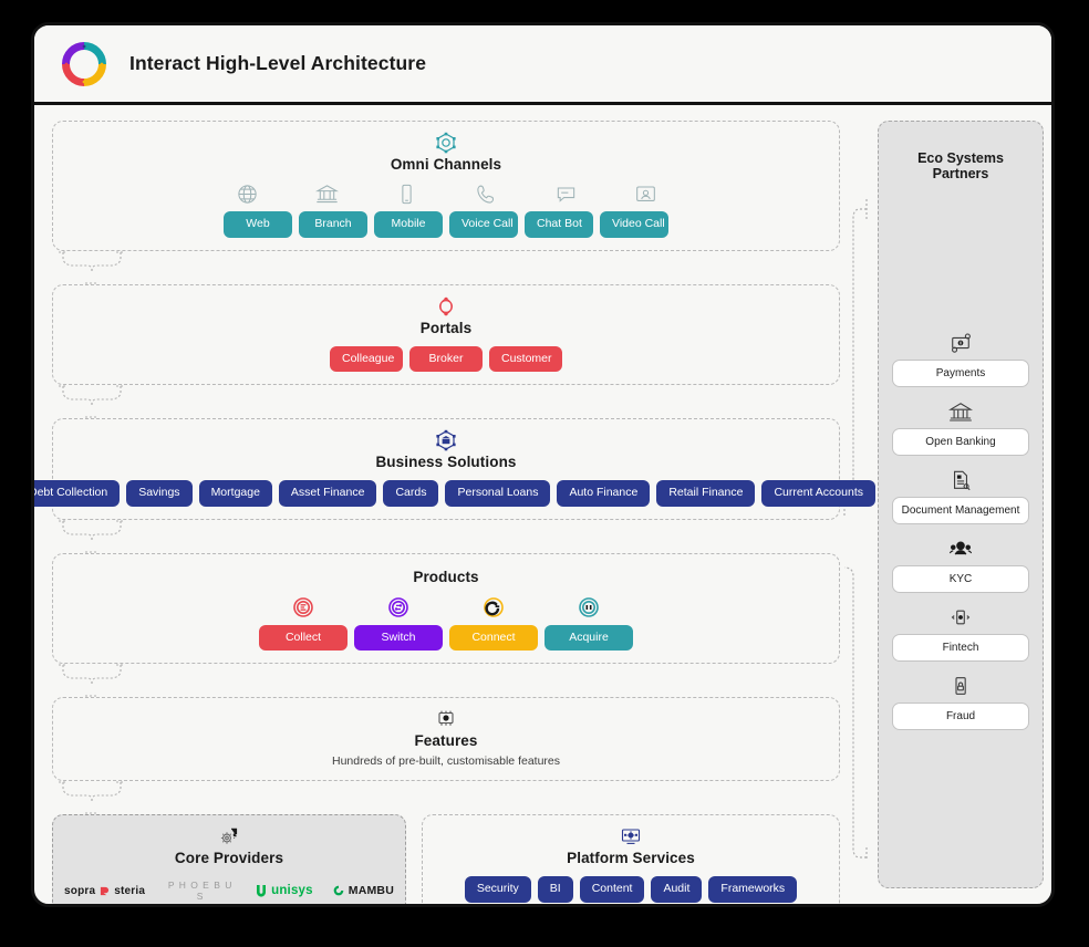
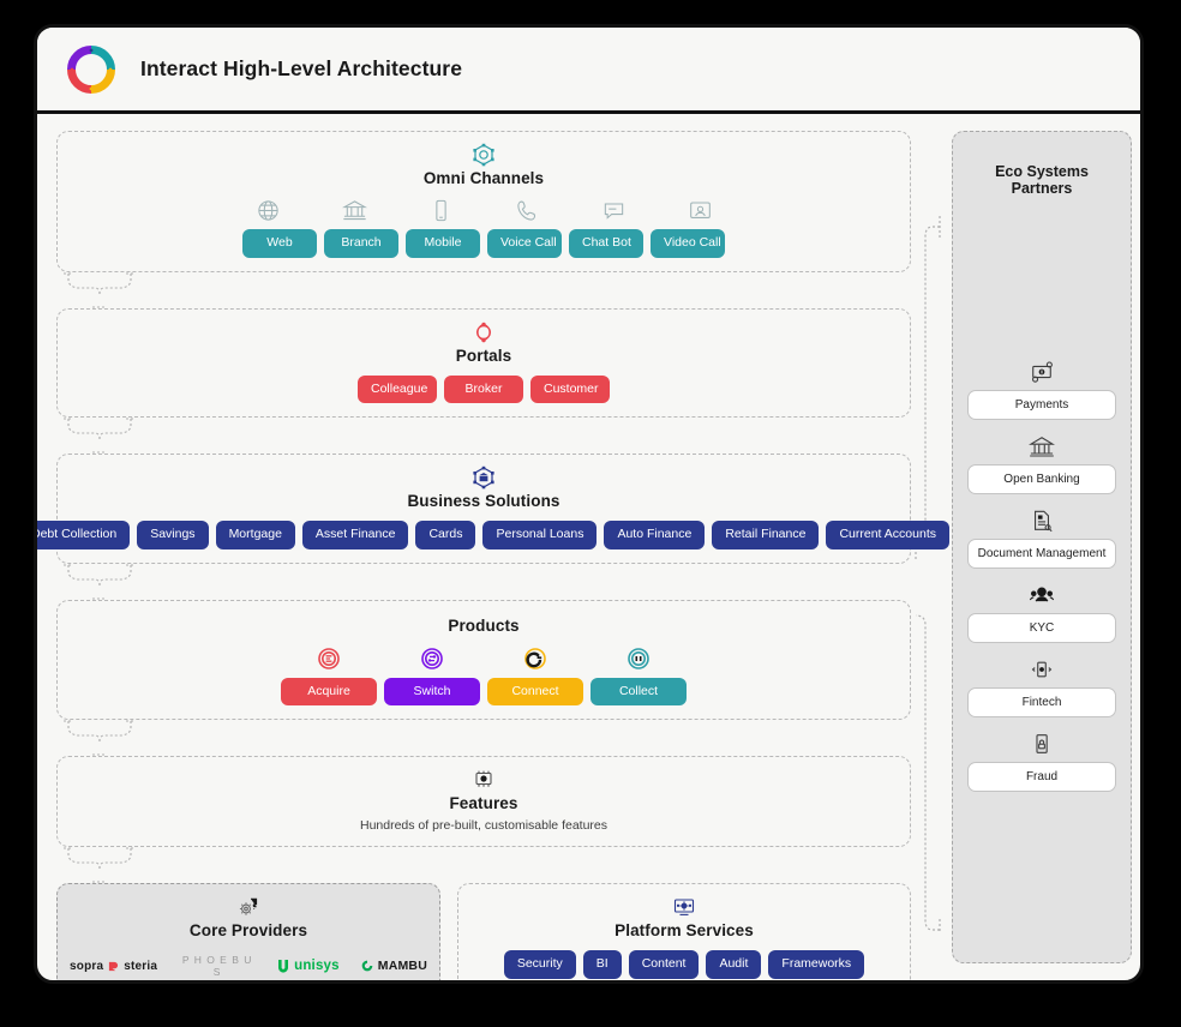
  Interact High-Level Architecture
  Omni Channels
  Web
  Branch
  Mobile
  Voice Call
  Chat Bot
  Video Call
  Portals
  Colleague
  Broker
  Customer
  Business Solutions
  ebt Collection
  Savings
  Mortgage
  Asset Finance
  Cards
  Personal Loans
  Auto Finance
  Retail Finance
  Current Accounts
  Products
- Collect
+ Acquire
  Switch
  Connect
- Acquire
+ Collect
  Features
  Hundreds of pre-built, customisable features
  Core Providers
  sopra
  steria
  P H O E B U S
  unisys
  MAMBU
  Platform Services
  Security
  BI
  Content
  Audit
  Frameworks
  Eco Systems Partners
  Payments
  Open Banking
  Document Management
  KYC
  Fintech
  Fraud
